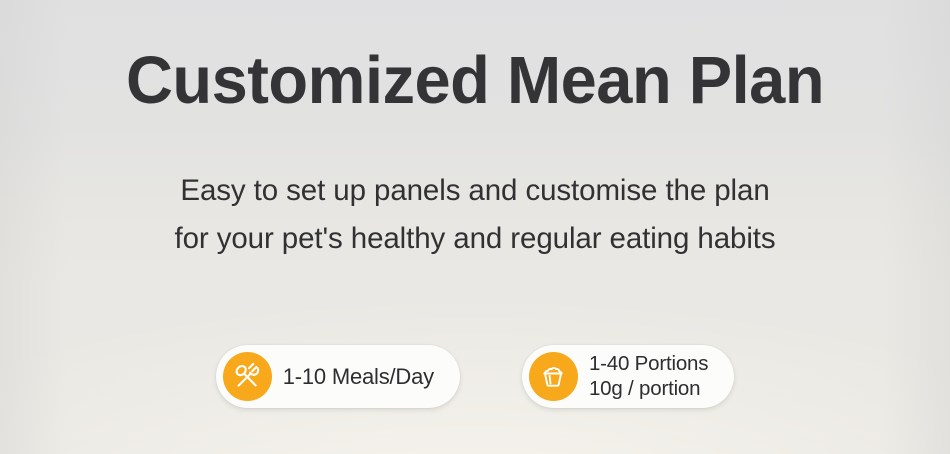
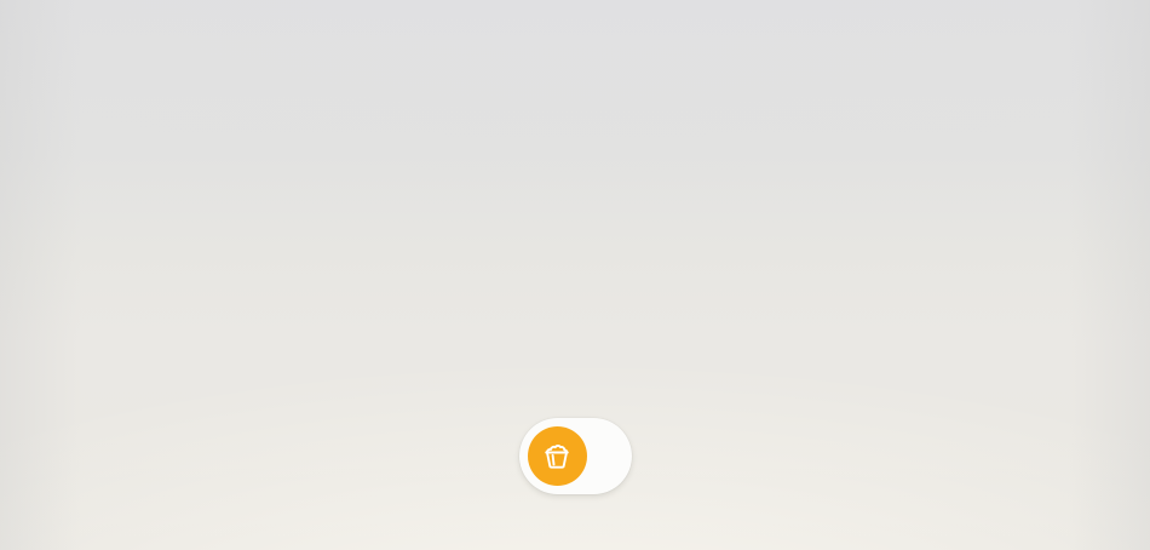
- Customized Mean Plan
- Easy to set up panels and customise the plan
- for your pet's healthy and regular eating habits
- 1-10 Meals/Day
- 1-40 Portions
- 10g / portion
